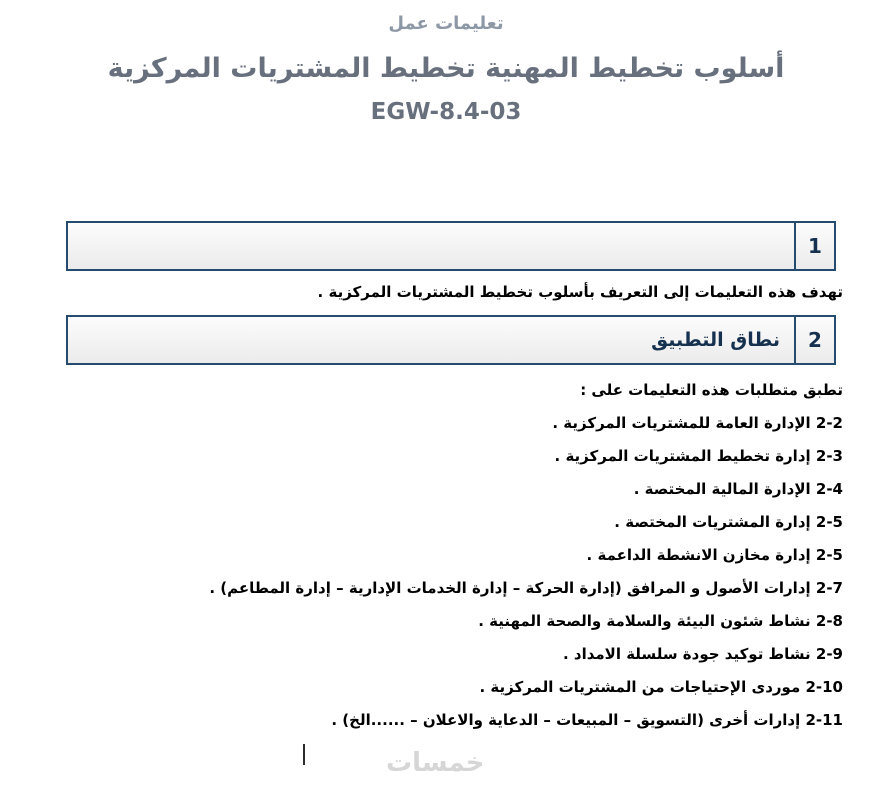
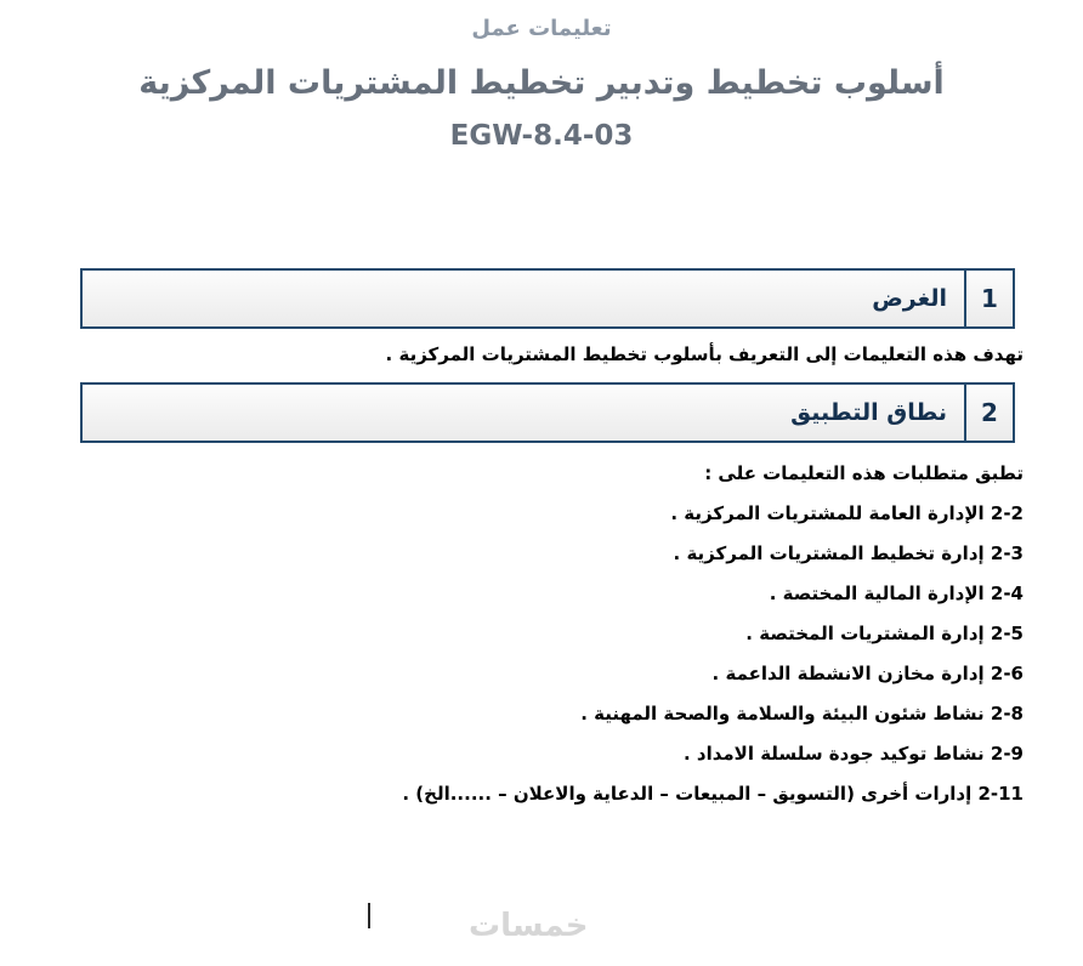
  تعليمات عمل
- أسلوب تخطيط المهنية تخطيط المشتريات المركزية
+ أسلوب تخطيط وتدبير تخطيط المشتريات المركزية
  EGW-8.4-03
  1
+ الغرض
  تهدف هذه التعليمات إلى التعريف بأسلوب تخطيط المشتريات المركزية .
  2
  نطاق التطبيق
  تطبق متطلبات هذه التعليمات على :
  2-2 الإدارة العامة للمشتريات المركزية .
  2-3 إدارة تخطيط المشتريات المركزية .
  2-4 الإدارة المالية المختصة .
  2-5 إدارة المشتريات المختصة .
- 2-5 إدارة مخازن الانشطة الداعمة .
+ 2-6 إدارة مخازن الانشطة الداعمة .
- 2-7 إدارات الأصول و المرافق (إدارة الحركة – إدارة الخدمات الإدارية – إدارة المطاعم) .
  2-8 نشاط شئون البيئة والسلامة والصحة المهنية .
  2-9 نشاط توكيد جودة سلسلة الامداد .
- 2-10 موردى الإحتياجات من المشتريات المركزية .
  2-11 إدارات أخرى (التسويق – المبيعات – الدعاية والاعلان – ......الخ) .
  خمسات
